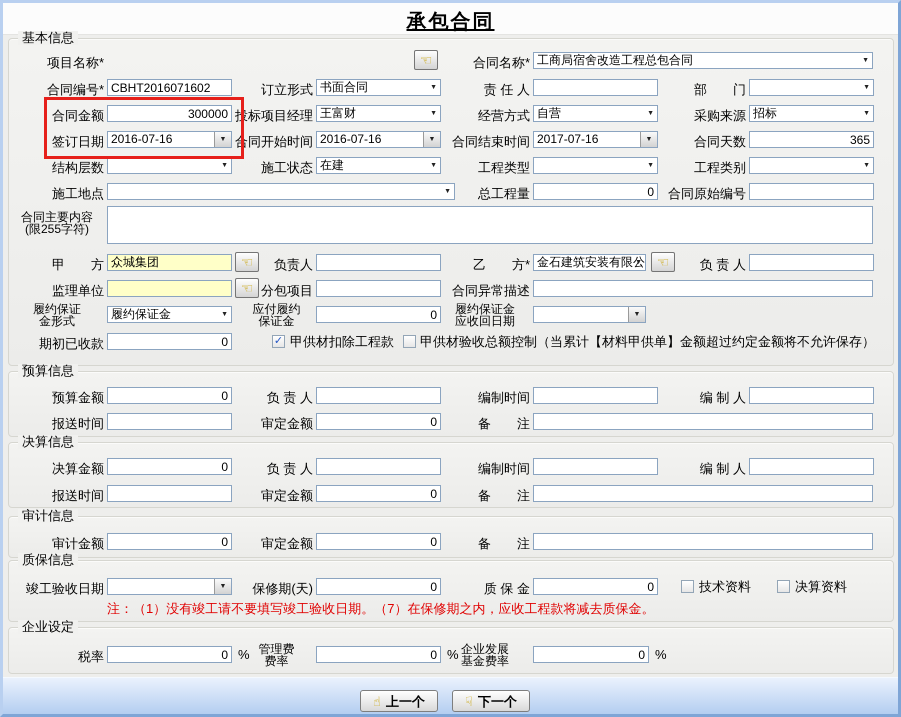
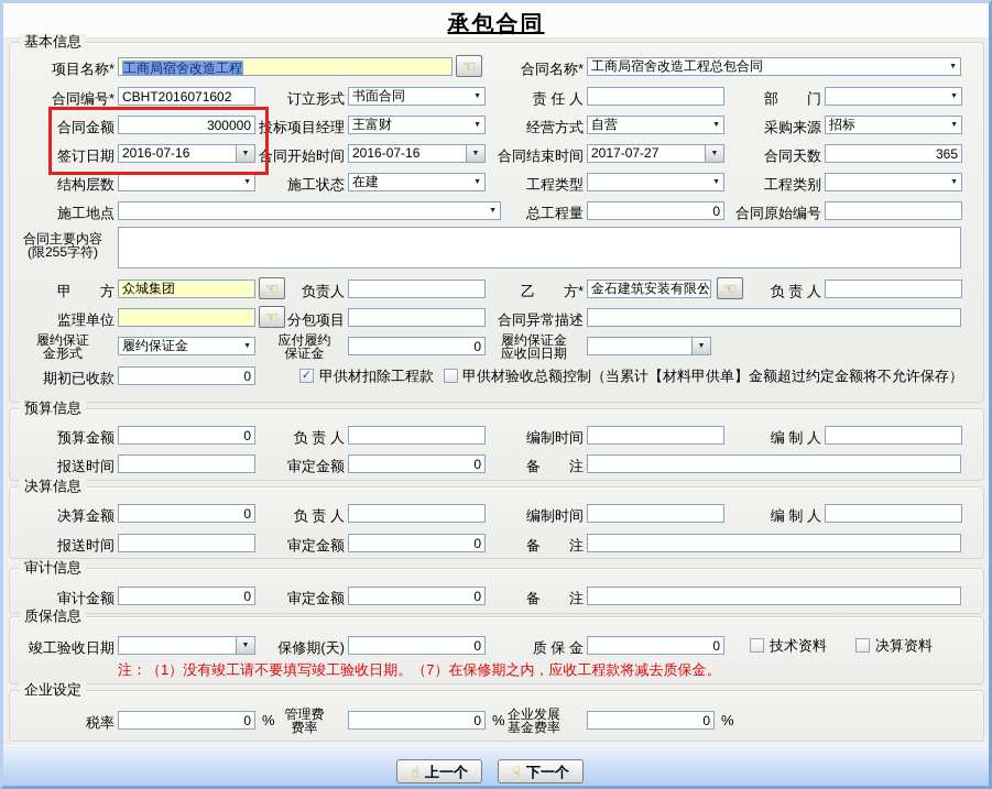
  承包合同
  基本信息
  预算信息
  决算信息
  审计信息
  质保信息
  企业设定
  项目名称*
+ 工商局宿舍改造工程
  ☜
  合同名称*
  工商局宿舍改造工程总包合同
  合同编号*
  CBHT2016071602
  订立形式
  书面合同
  责 任 人
  部 门
  合同金额
  300000
  投标项目经理
  王富财
  经营方式
  自营
  采购来源
  招标
  签订日期
  2016-07-16
  合同开始时间
  2016-07-16
  合同结束时间
- 2017-07-16
+ 2017-07-27
  合同天数
  365
  结构层数
  施工状态
  在建
  工程类型
  工程类别
  施工地点
  总工程量
  0
  合同原始编号
  合同主要内容
  (限255字符)
  甲 方
  众城集团
  ☜
  负责人
  乙 方*
  金石建筑安装有限公
  ☜
  负 责 人
  监理单位
  ☜
  分包项目
  合同异常描述
  履约保证
  金形式
  履约保证金
  应付履约
  保证金
  0
  履约保证金
  应收回日期
  期初已收款
  0
  ✓
  甲供材扣除工程款
  甲供材验收总额控制（当累计【材料甲供单】金额超过约定金额将不允许保存）
  预算金额
  0
  负 责 人
  编制时间
  编 制 人
  报送时间
  审定金额
  0
  备 注
  决算金额
  0
  负 责 人
  编制时间
  编 制 人
  报送时间
  审定金额
  0
  备 注
  审计金额
  0
  审定金额
  0
  备 注
  竣工验收日期
  保修期(天)
  0
  质 保 金
  0
  技术资料
  决算资料
  注：（1）没有竣工请不要填写竣工验收日期。（7）在保修期之内，应收工程款将减去质保金。
  税率
  0
  %
  管理费
  费率
  0
  %
  企业发展
  基金费率
  0
  %
  ☝ 上一个
  ☟ 下一个
